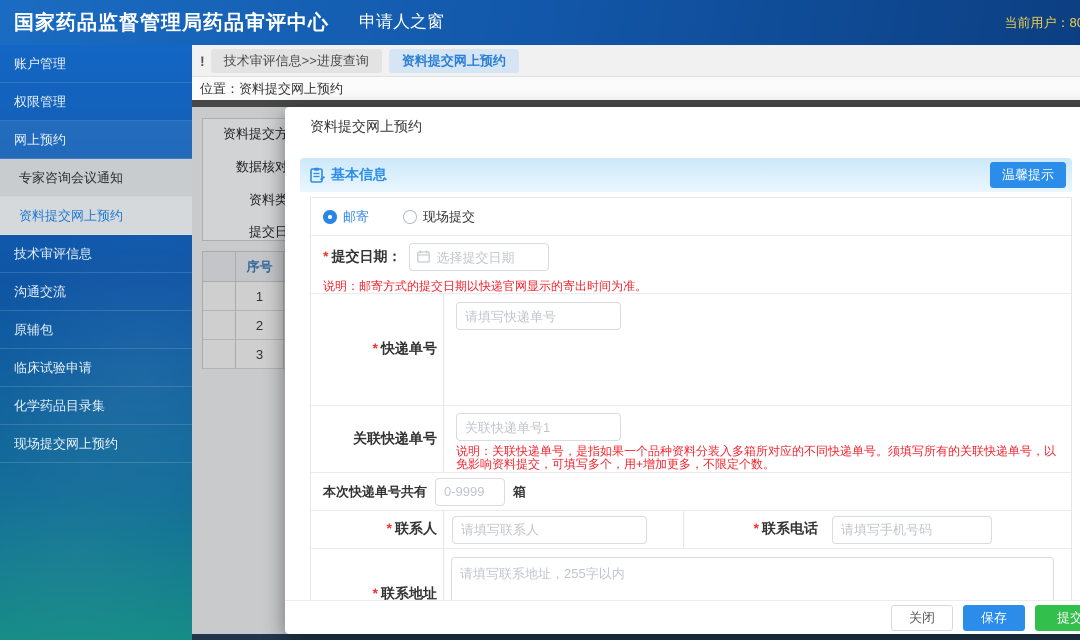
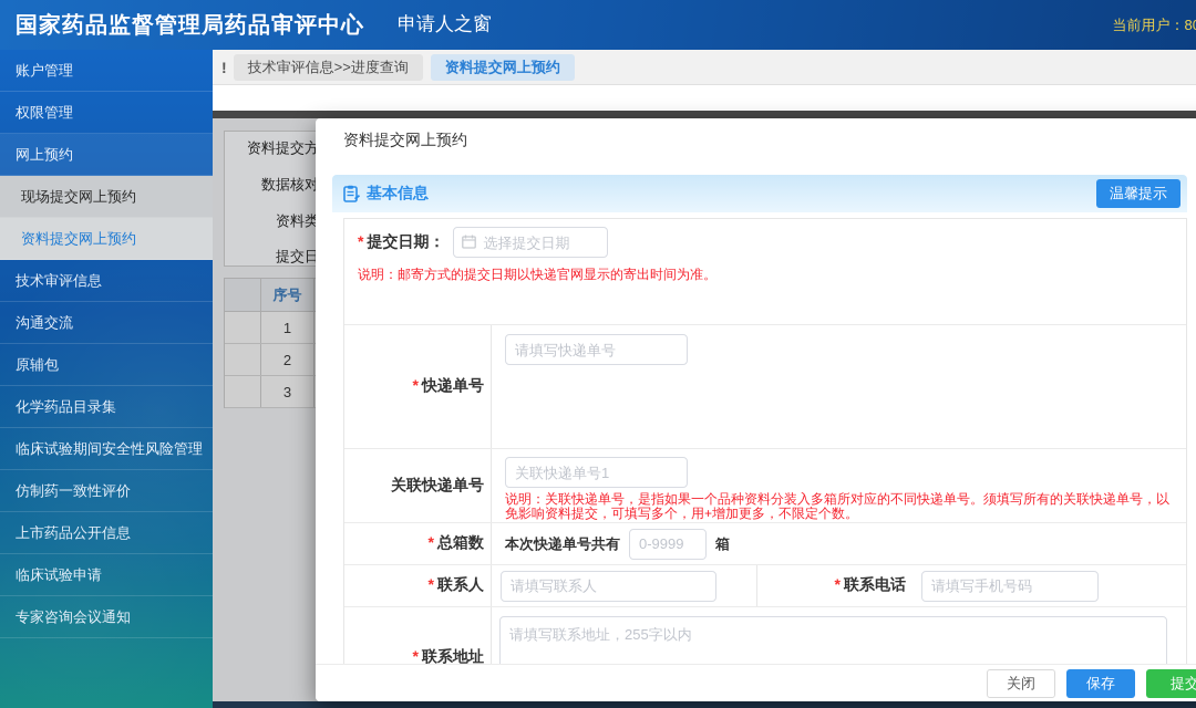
  国家药品监督管理局药品审评中心
  申请人之窗
  当前用户：8
  账户管理
  权限管理
  网上预约
- 专家咨询会议通知
+ 现场提交网上预约
  资料提交网上预约
  技术审评信息
  沟通交流
  原辅包
- 临床试验申请
+ 化学药品目录集
+ 临床试验期间安全性风险管理
+ 仿制药一致性评价
+ 上市药品公开信息
- 化学药品目录集
+ 临床试验申请
- 现场提交网上预约
+ 专家咨询会议通知
  !
  技术审评信息>>进度查询
  资料提交网上预约
- 位置：资料提交网上预约
  资料提交方
  数据核对
  资料类
  提交日
  序号
  1
  2
  3
  资料提交网上预约
  基本信息
  温馨提示
- 邮寄
- 现场提交
  提交日期：
  选择提交日期
  说明：邮寄方式的提交日期以快递官网显示的寄出时间为准。
  快递单号
  请填写快递单号
  关联快递单号
  关联快递单号1
  说明：关联快递单号，是指如果一个品种资料分装入多箱所对应的不同快递单号。须填写所有的关联快递单号，以免影响资料提交，可填写多个，用+增加更多，不限定个数。
+ 总箱数
  本次快递单号共有
  0-9999
  箱
  联系人
  请填写联系人
  联系电话
  请填写手机号码
  联系地址
  请填写联系地址，255字以内
  关闭
  保存
  提交
